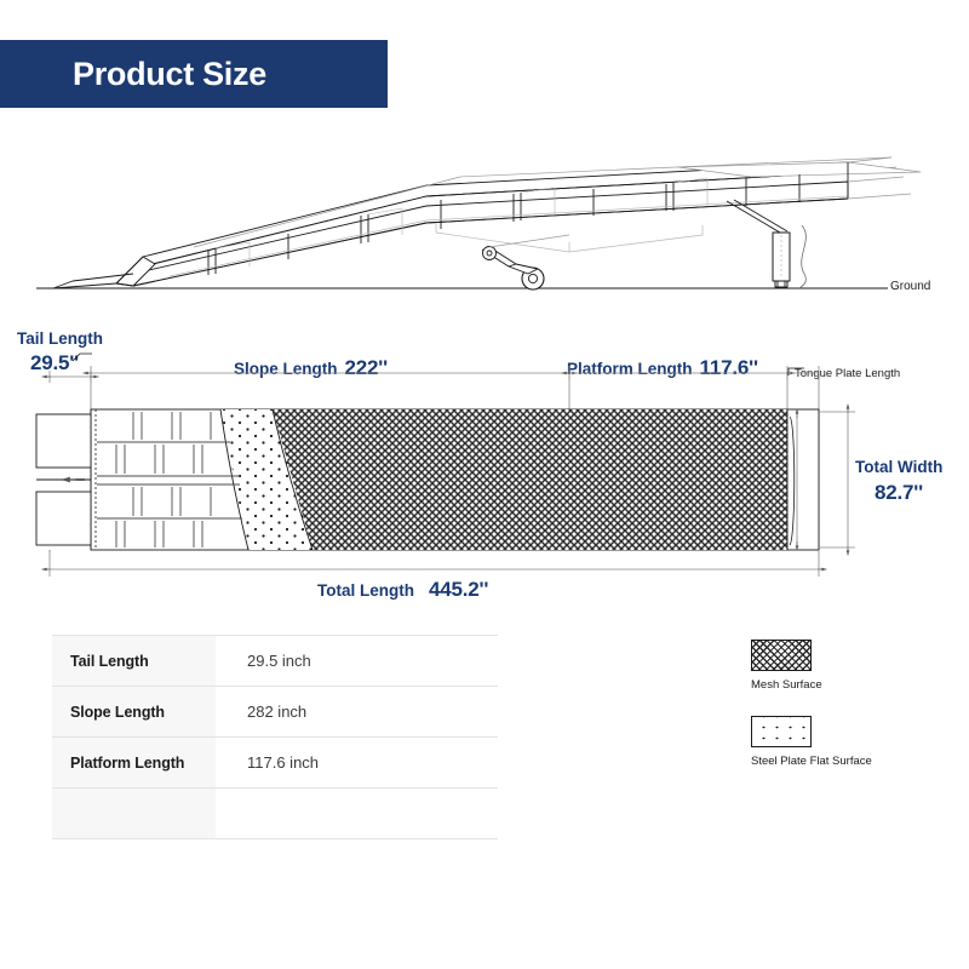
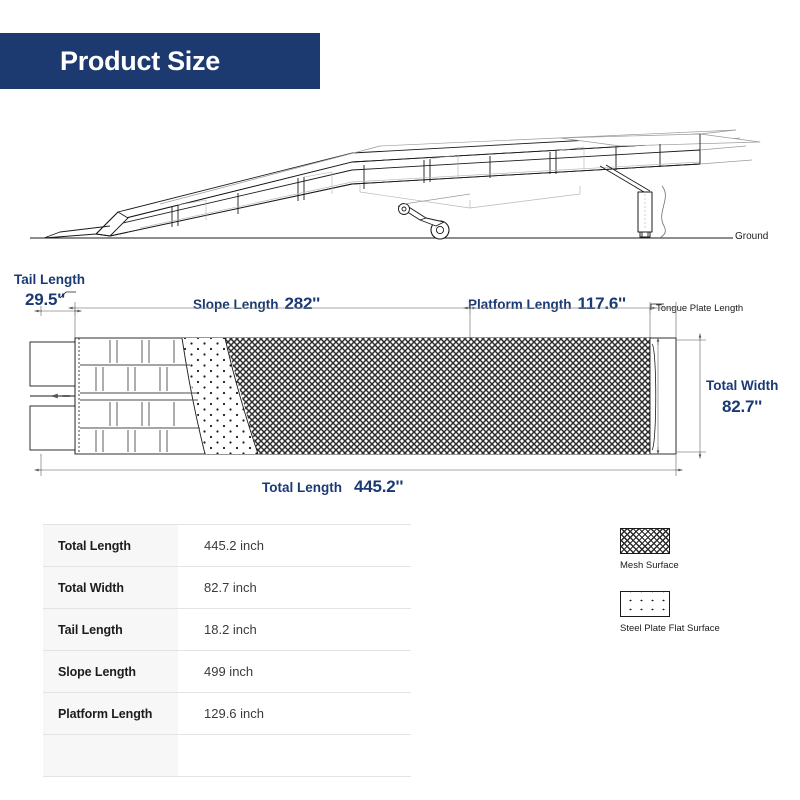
  Product Size
  Ground
  Tail Length
  29.5''
  Slope Length
- 222''
+ 282''
  Platform Length
  117.6''
  Total Width
  82.7''
  Total Length
  445.2''
  Tongue Plate Length
+ Total Length	445.2 inch
+ Total Width	82.7 inch
- Tail Length	29.5 inch
+ Tail Length	18.2 inch
- Slope Length	282 inch
+ Slope Length	499 inch
- Platform Length	117.6 inch
+ Platform Length	129.6 inch
  Mesh Surface
  Steel Plate Flat Surface
